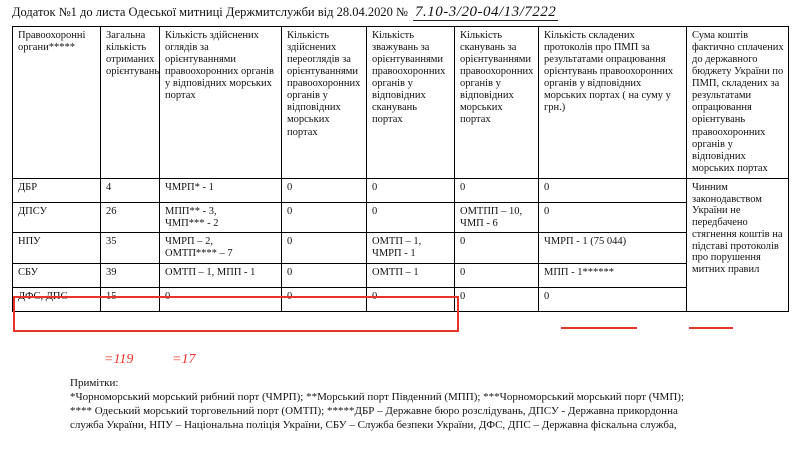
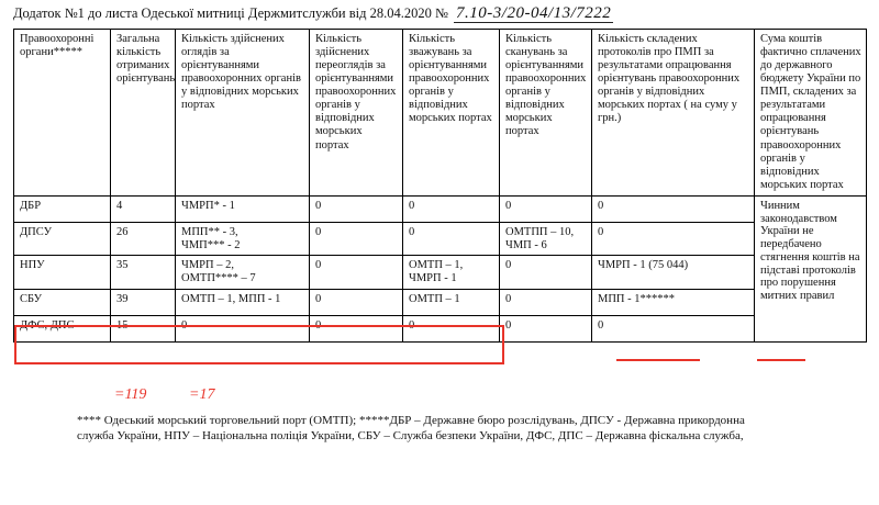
  Додаток №1 до листа Одеської митниці Держмитслужби від 28.04.2020 № 7.10-3/20-04/13/7222
- Правоохоронні органи*****	Загальна кількість отриманих орієнтувань	Кількість здійснених оглядів за орієнтуваннями правоохоронних органів у відповідних морських портах	Кількість здійснених переоглядів за орієнтуваннями правоохоронних органів у відповідних морських портах	Кількість зважувань за орієнтуваннями правоохоронних органів у відповідних сканувань портах	Кількість сканувань за орієнтуваннями правоохоронних органів у відповідних морських портах	Кількість складених протоколів про ПМП за результатами опрацювання орієнтувань правоохоронних органів у відповідних морських портах ( на суму у грн.)	Сума коштів фактично сплачених до державного бюджету України по ПМП, складених за результатами опрацювання орієнтувань правоохоронних органів у відповідних морських портах
+ Правоохоронні органи*****	Загальна кількість отриманих орієнтувань	Кількість здійснених оглядів за орієнтуваннями правоохоронних органів у відповідних морських портах	Кількість здійснених переоглядів за орієнтуваннями правоохоронних органів у відповідних морських портах	Кількість зважувань за орієнтуваннями правоохоронних органів у відповідних морських портах	Кількість сканувань за орієнтуваннями правоохоронних органів у відповідних морських портах	Кількість складених протоколів про ПМП за результатами опрацювання орієнтувань правоохоронних органів у відповідних морських портах ( на суму у грн.)	Сума коштів фактично сплачених до державного бюджету України по ПМП, складених за результатами опрацювання орієнтувань правоохоронних органів у відповідних морських портах
  ДБР	4	ЧМРП* - 1	0	0	0	0	Чинним законодавством України не передбачено стягнення коштів на підставі протоколів про порушення митних правил
  ДПСУ	26	МПП** - 3, ЧМП*** - 2	0	0	ОМТПП – 10, ЧМП - 6	0
  НПУ	35	ЧМРП – 2, ОМТП**** – 7	0	ОМТП – 1, ЧМРП - 1	0	ЧМРП - 1 (75 044)
  СБУ	39	ОМТП – 1, МПП - 1	0	ОМТП – 1	0	МПП - 1******
  ДФС, ДПС	15	0	0	0	0	0
  =119
  =17
- Примітки:
- *Чорноморський морський рибний порт (ЧМРП); **Морський порт Південний (МПП); ***Чорноморський морський порт (ЧМП);
  **** Одеський морський торговельний порт (ОМТП); *****ДБР – Державне бюро розслідувань, ДПСУ - Державна прикордонна
  служба України, НПУ – Національна поліція України, СБУ – Служба безпеки України, ДФС, ДПС – Державна фіскальна служба,
